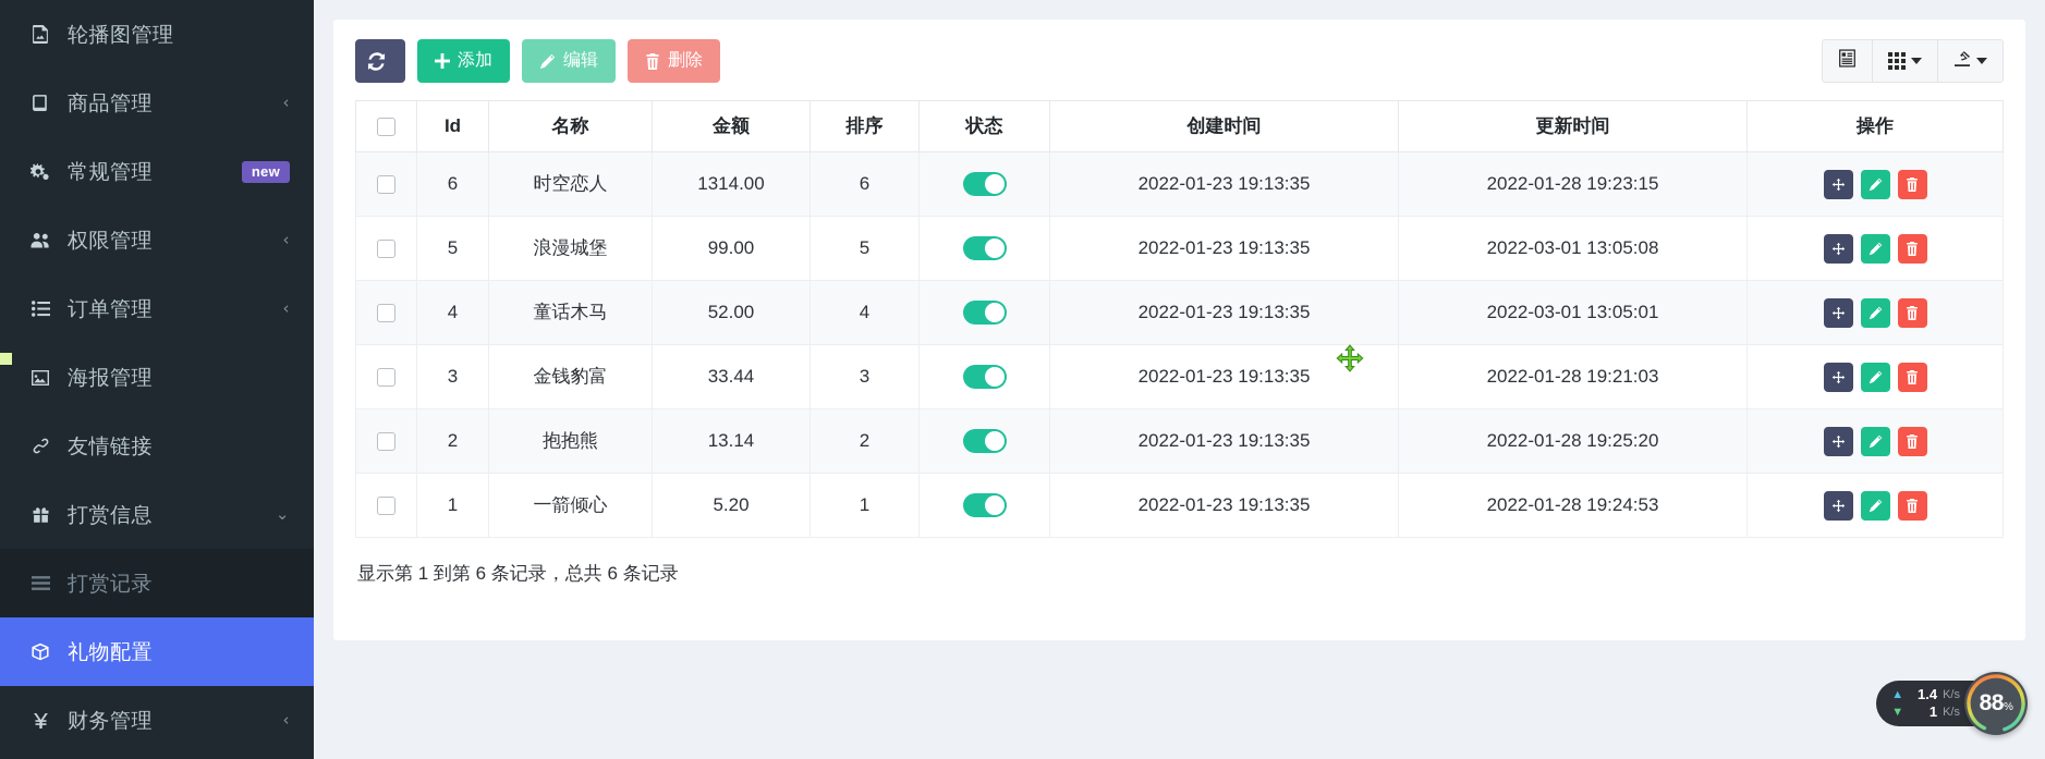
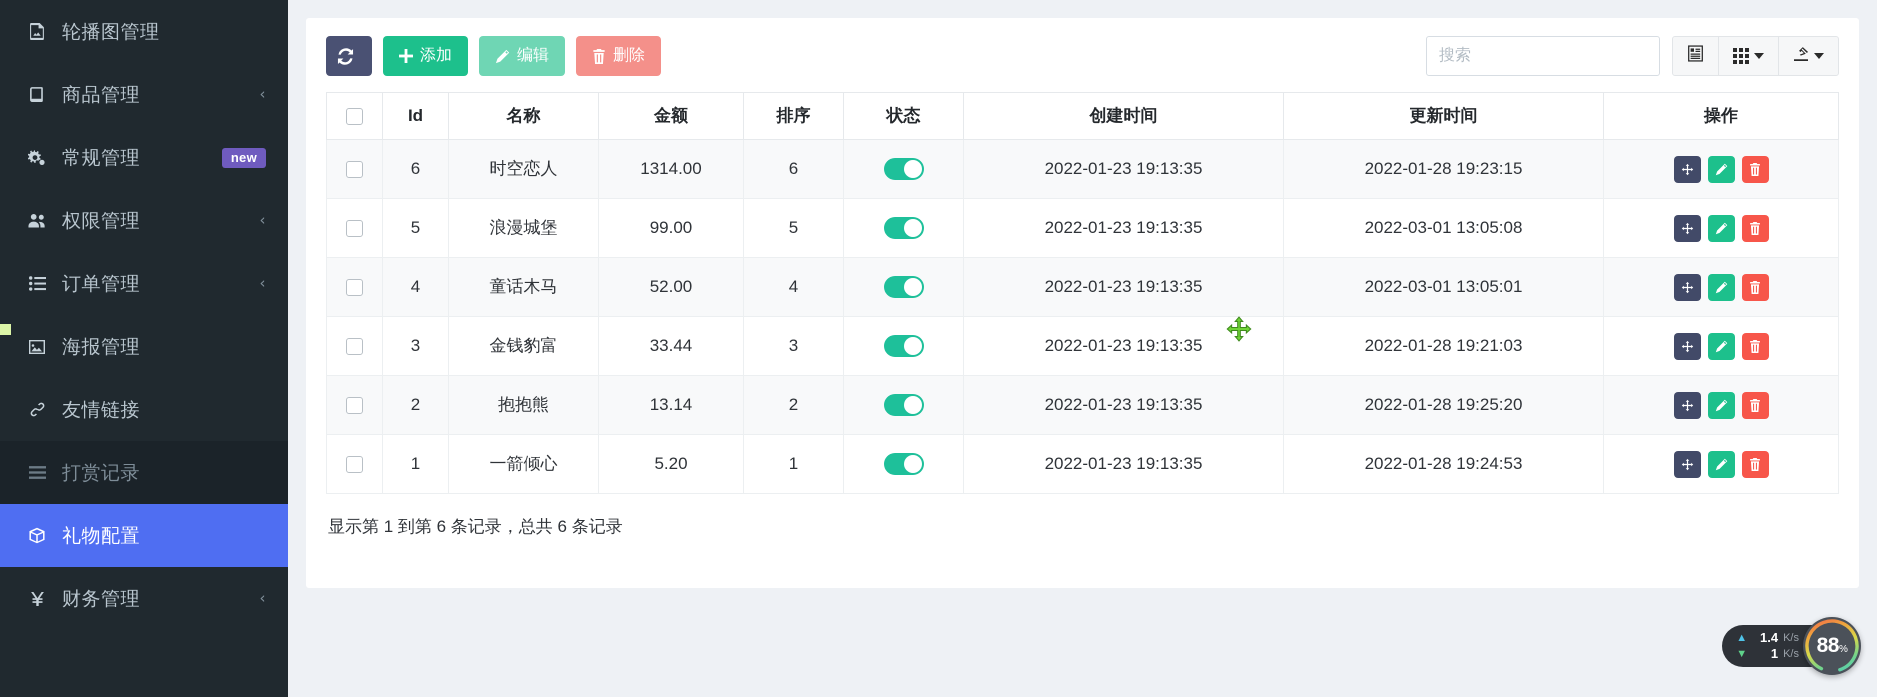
  轮播图管理
  商品管理
  ‹
  常规管理
  new
  权限管理
  ‹
  订单管理
  ‹
  海报管理
  友情链接
- 打赏信息
- ⌄
  打赏记录
  礼物配置
  财务管理
  ‹
  添加
  编辑
  删除
+ 搜索
  	Id	名称	金额	排序	状态	创建时间	更新时间	操作
  	6	时空恋人	1314.00	6		2022-01-23 19:13:35	2022-01-28 19:23:15
  	5	浪漫城堡	99.00	5		2022-01-23 19:13:35	2022-03-01 13:05:08
  	4	童话木马	52.00	4		2022-01-23 19:13:35	2022-03-01 13:05:01
  	3	金钱豹富	33.44	3		2022-01-23 19:13:35	2022-01-28 19:21:03
  	2	抱抱熊	13.14	2		2022-01-23 19:13:35	2022-01-28 19:25:20
  	1	一箭倾心	5.20	1		2022-01-23 19:13:35	2022-01-28 19:24:53
  显示第 1 到第 6 条记录，总共 6 条记录
  ▲
  1.4
  K/s
  ▼
  1
  K/s
  88%
